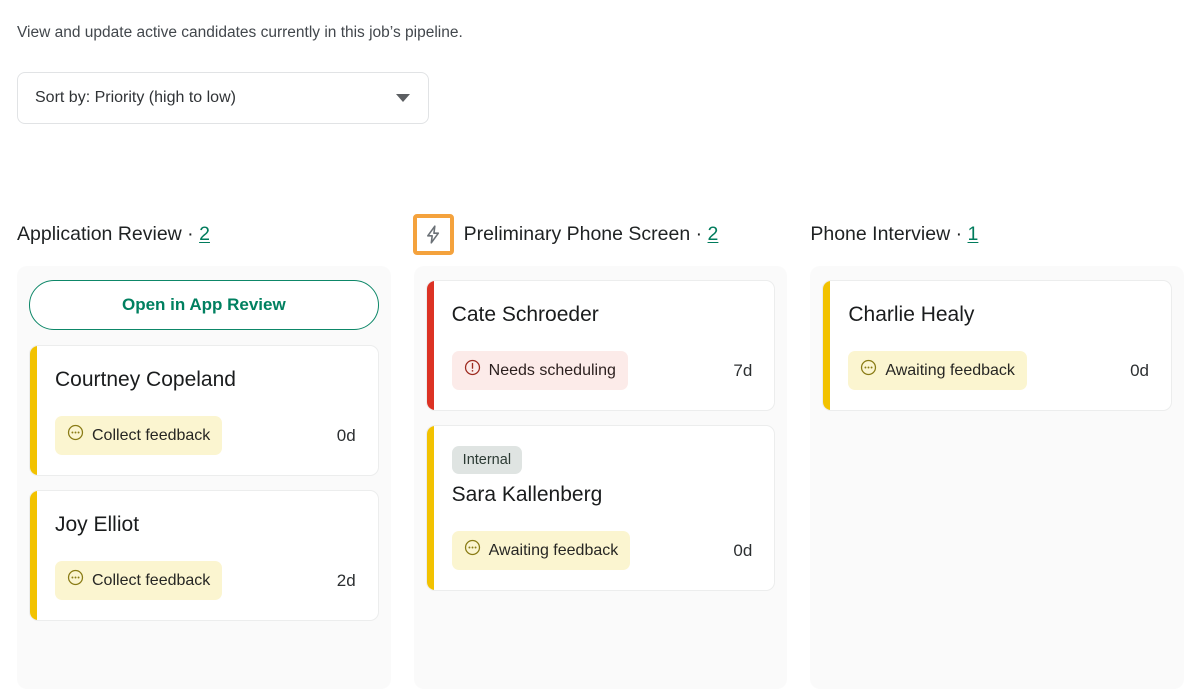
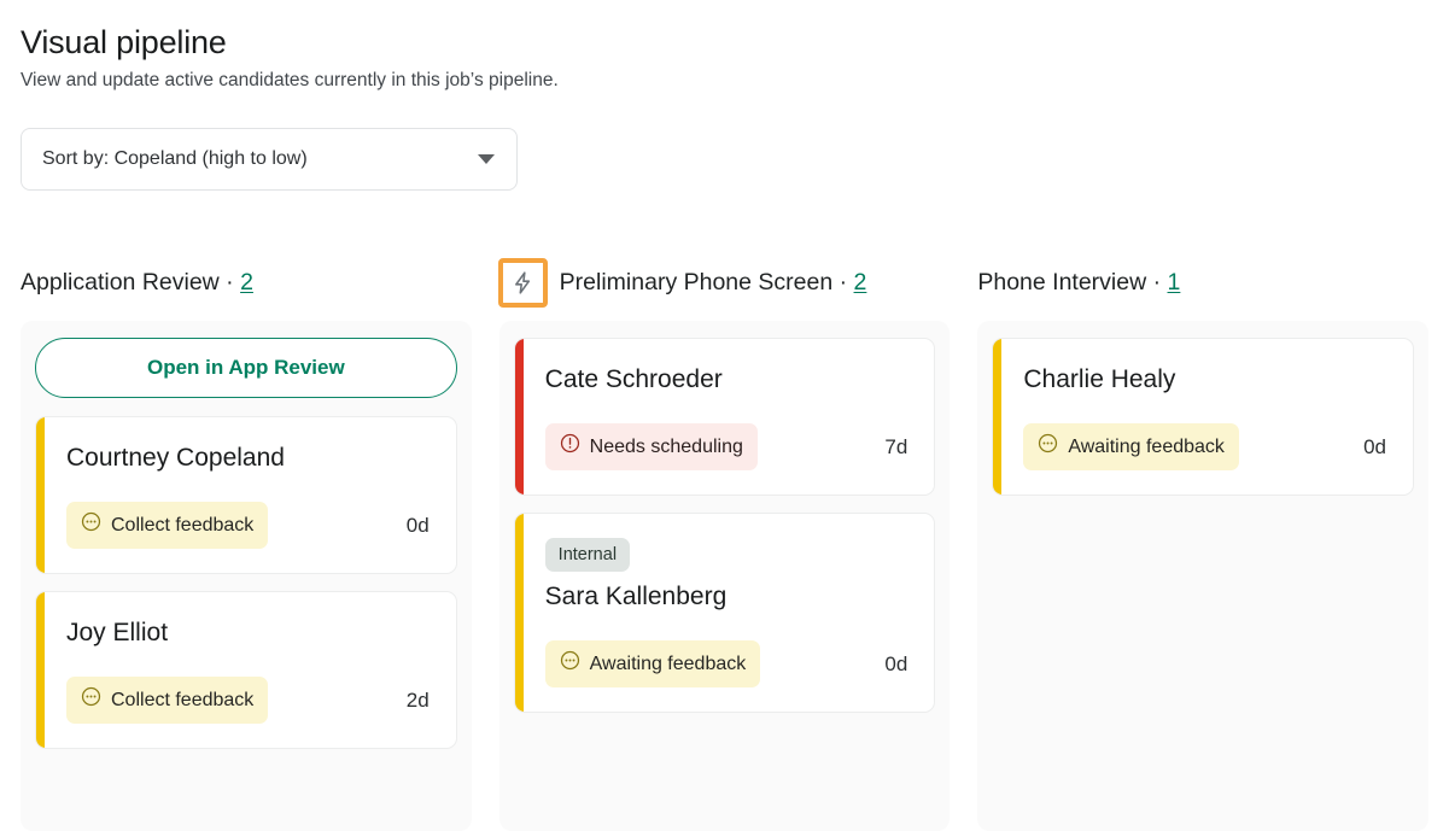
+ Visual pipeline
  View and update active candidates currently in this job’s pipeline.
- Sort by: Priority (high to low)
+ Sort by: Copeland (high to low)
  Application Review · 2
  Open in App Review
  Courtney Copeland
  Collect feedback
  0d
  Joy Elliot
  Collect feedback
  2d
  Preliminary Phone Screen · 2
  Cate Schroeder
  Needs scheduling
  7d
  Internal
  Sara Kallenberg
  Awaiting feedback
  0d
  Phone Interview · 1
  Charlie Healy
  Awaiting feedback
  0d
